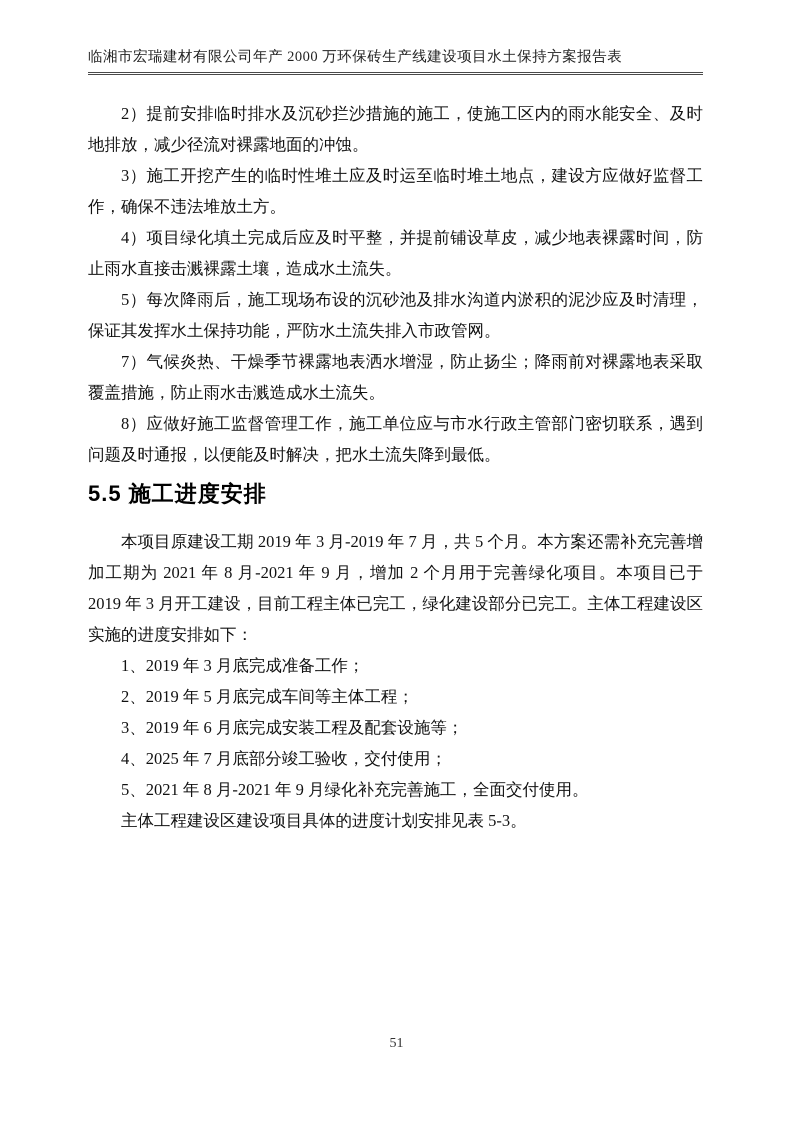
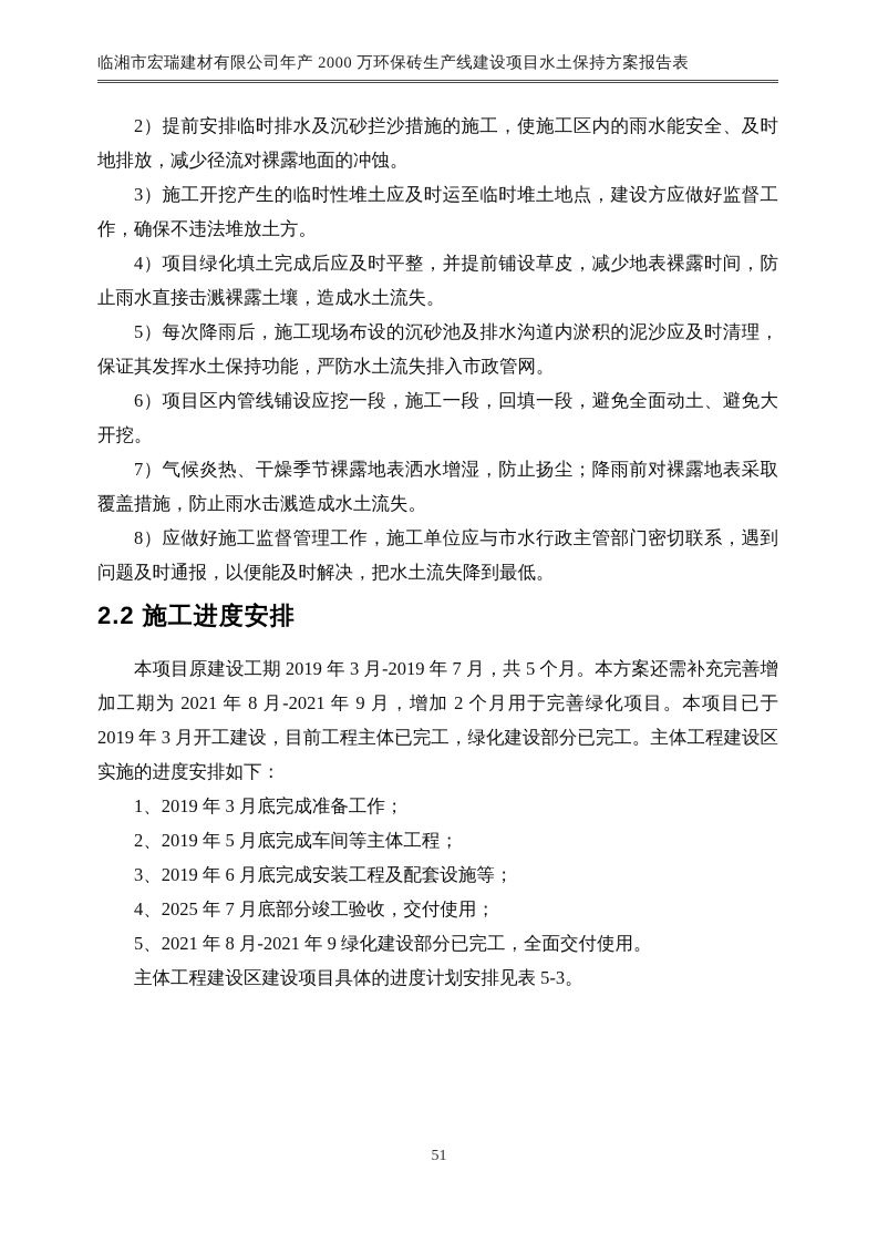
  临湘市宏瑞建材有限公司年产 2000 万环保砖生产线建设项目水土保持方案报告表
  2）提前安排临时排水及沉砂拦沙措施的施工，使施工区内的雨水能安全、及时地排放，减少径流对裸露地面的冲蚀。
  3）施工开挖产生的临时性堆土应及时运至临时堆土地点，建设方应做好监督工作，确保不违法堆放土方。
  4）项目绿化填土完成后应及时平整，并提前铺设草皮，减少地表裸露时间，防止雨水直接击溅裸露土壤，造成水土流失。
  5）每次降雨后，施工现场布设的沉砂池及排水沟道内淤积的泥沙应及时清理，保证其发挥水土保持功能，严防水土流失排入市政管网。
+ 6）项目区内管线铺设应挖一段，施工一段，回填一段，避免全面动土、避免大开挖。
  7）气候炎热、干燥季节裸露地表洒水增湿，防止扬尘；降雨前对裸露地表采取覆盖措施，防止雨水击溅造成水土流失。
  8）应做好施工监督管理工作，施工单位应与市水行政主管部门密切联系，遇到问题及时通报，以便能及时解决，把水土流失降到最低。
- 5.5 施工进度安排
+ 2.2 施工进度安排
  本项目原建设工期 2019 年 3 月-2019 年 7 月，共 5 个月。本方案还需补充完善增加工期为 2021 年 8 月-2021 年 9 月，增加 2 个月用于完善绿化项目。本项目已于 2019 年 3 月开工建设，目前工程主体已完工，绿化建设部分已完工。主体工程建设区实施的进度安排如下：
  1、2019 年 3 月底完成准备工作；
  2、2019 年 5 月底完成车间等主体工程；
  3、2019 年 6 月底完成安装工程及配套设施等；
  4、2025 年 7 月底部分竣工验收，交付使用；
- 5、2021 年 8 月-2021 年 9 月绿化补充完善施工，全面交付使用。
+ 5、2021 年 8 月-2021 年 9 绿化建设部分已完工，全面交付使用。
  主体工程建设区建设项目具体的进度计划安排见表 5-3。
  51
